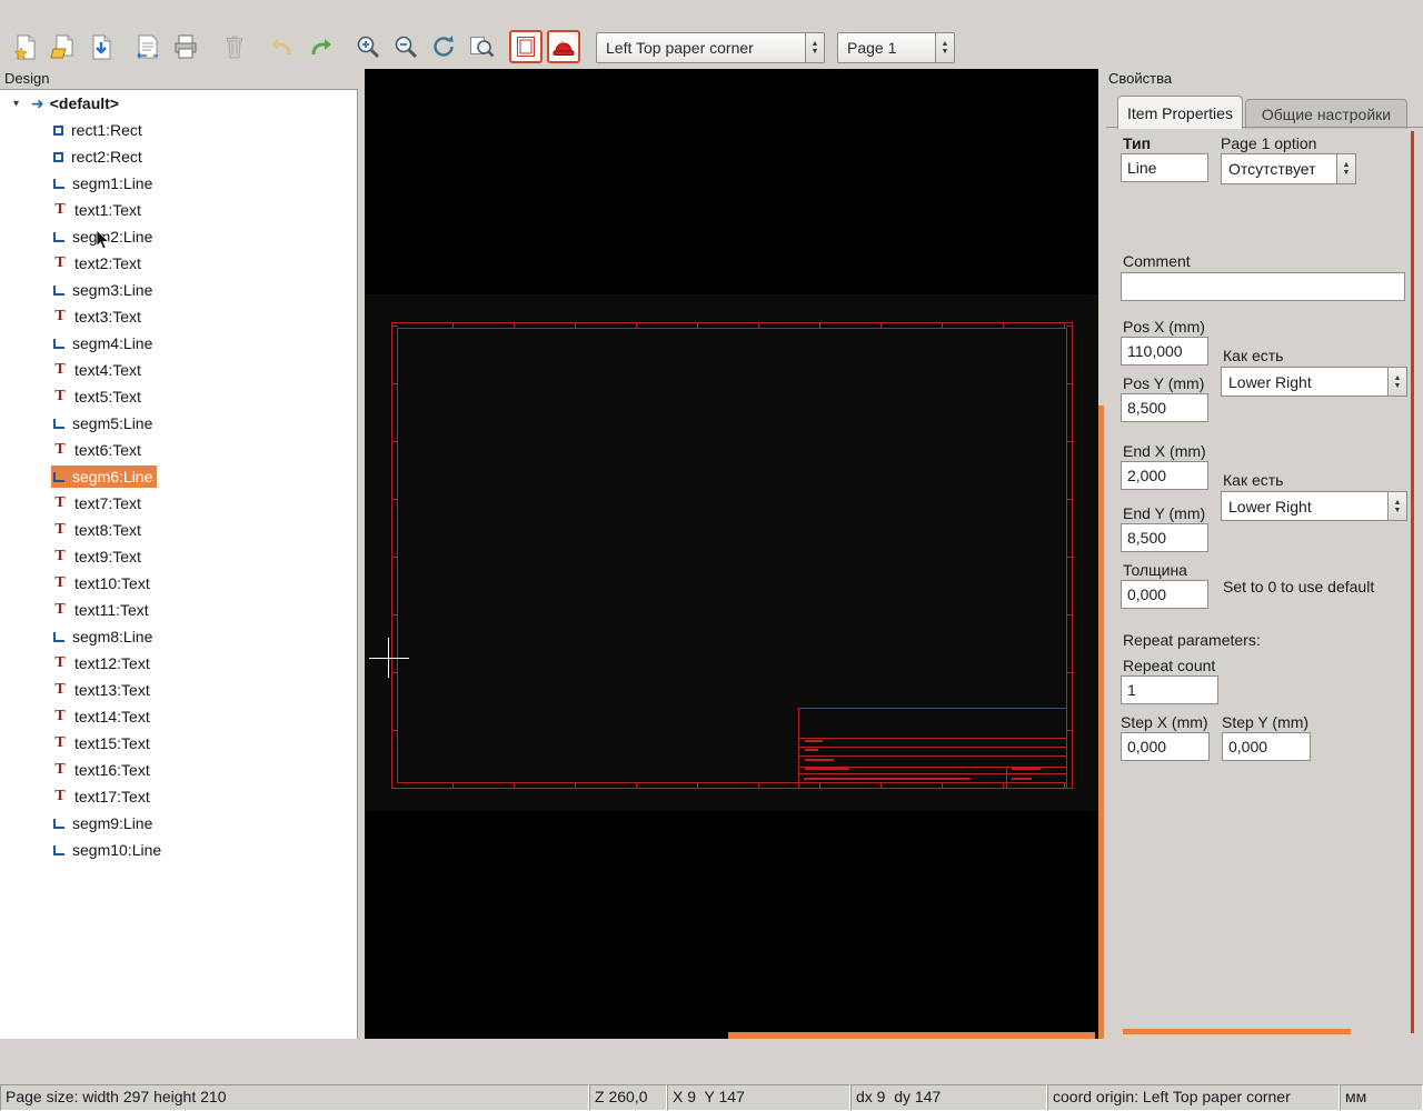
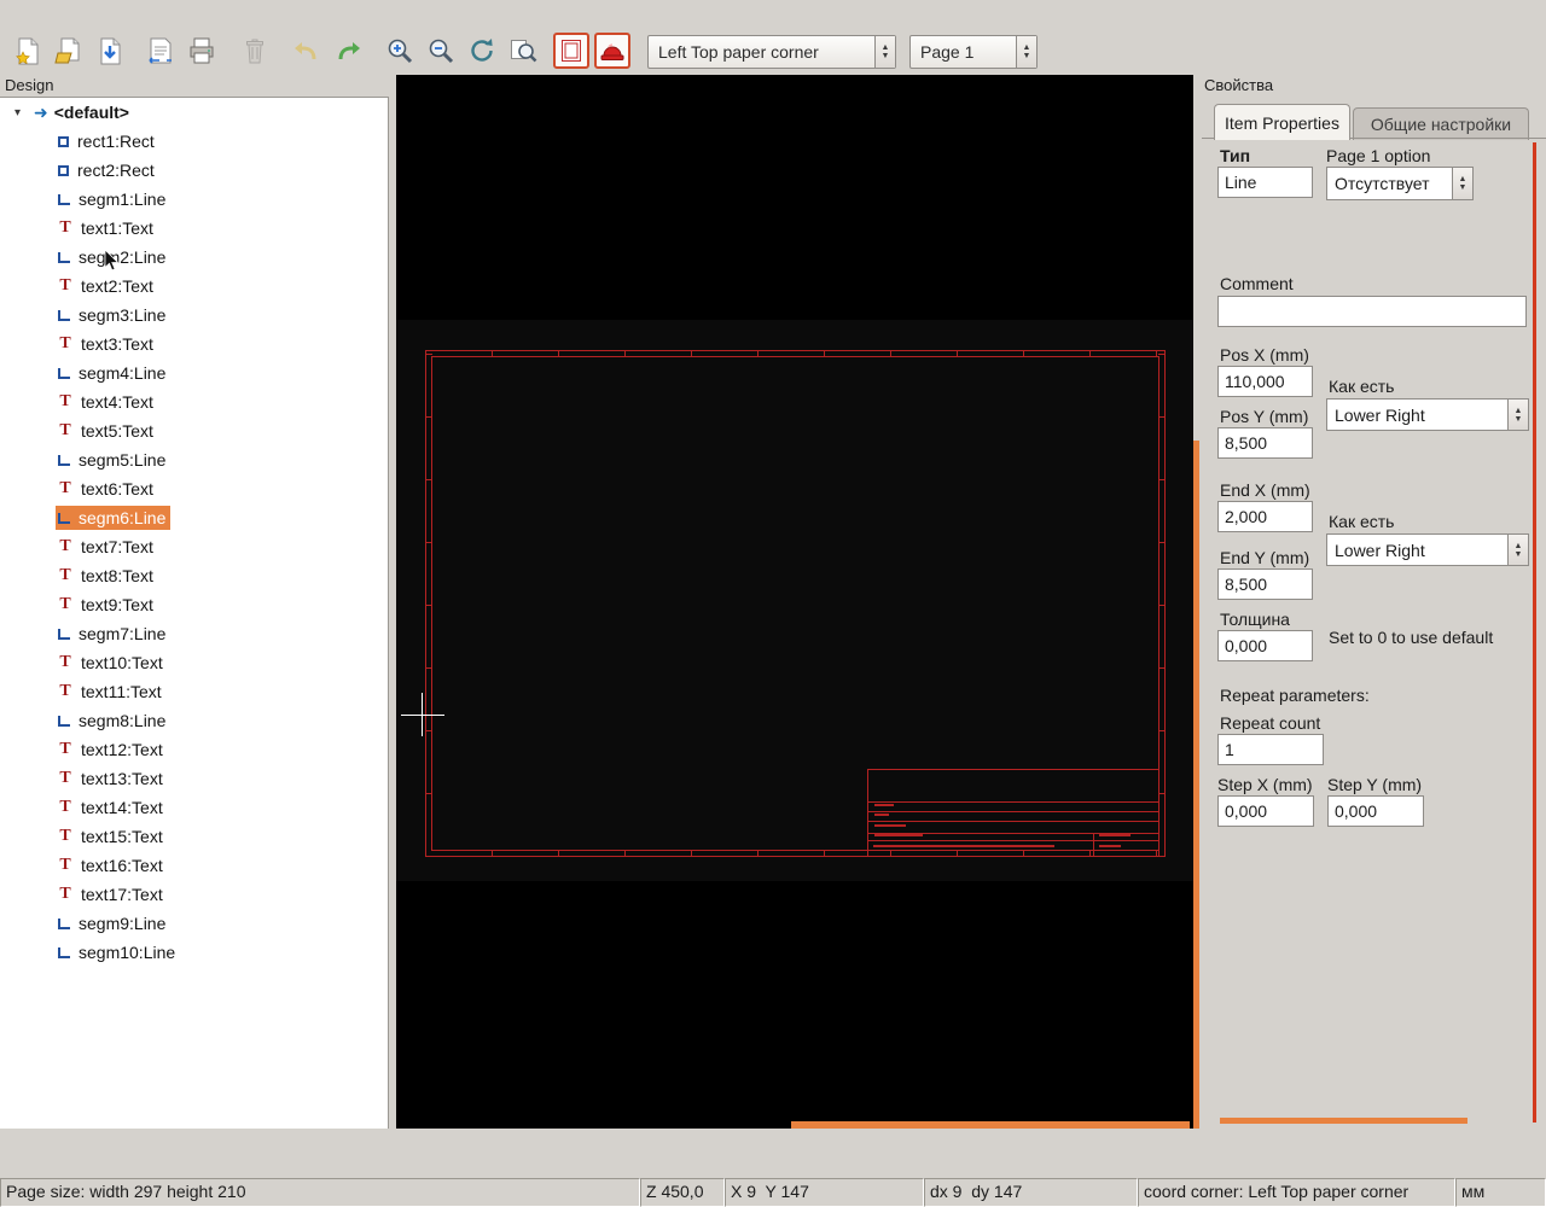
  Left Top paper corner
  Page 1
  Design
  ▾
  ➜
  <default>
  rect1:Rect
  rect2:Rect
  segm1:Line
  T
  text1:Text
  seg2:Line
  T
  text2:Text
  segm3:Line
  T
  text3:Text
  segm4:Line
  T
  text4:Text
  T
  text5:Text
  segm5:Line
  T
  text6:Text
  segm6:Line
  T
  text7:Text
  T
  text8:Text
  T
  text9:Text
+ segm7:Line
  T
  text10:Text
  T
  text11:Text
  segm8:Line
  T
  text12:Text
  T
  text13:Text
  T
  text14:Text
  T
  text15:Text
  T
  text16:Text
  T
  text17:Text
  segm9:Line
  segm10:Line
  Свойства
  Item Properties
  Общие настройки
  Тип
  Page 1 option
  Line
  Отсутствует
  Comment
  Pos X (mm)
  110,000
  Как есть
  Pos Y (mm)
  Lower Right
  8,500
  End X (mm)
  2,000
  Как есть
  End Y (mm)
  Lower Right
  8,500
  Толщина
  0,000
  Set to 0 to use default
  Repeat parameters:
  Repeat count
  1
  Step X (mm)
  Step Y (mm)
  0,000
  0,000
  Page size: width 297 height 210
- Z 260,0
+ Z 450,0
  X 9 Y 147
  dx 9 dy 147
- coord origin: Left Top paper corner
+ coord corner: Left Top paper corner
  мм
